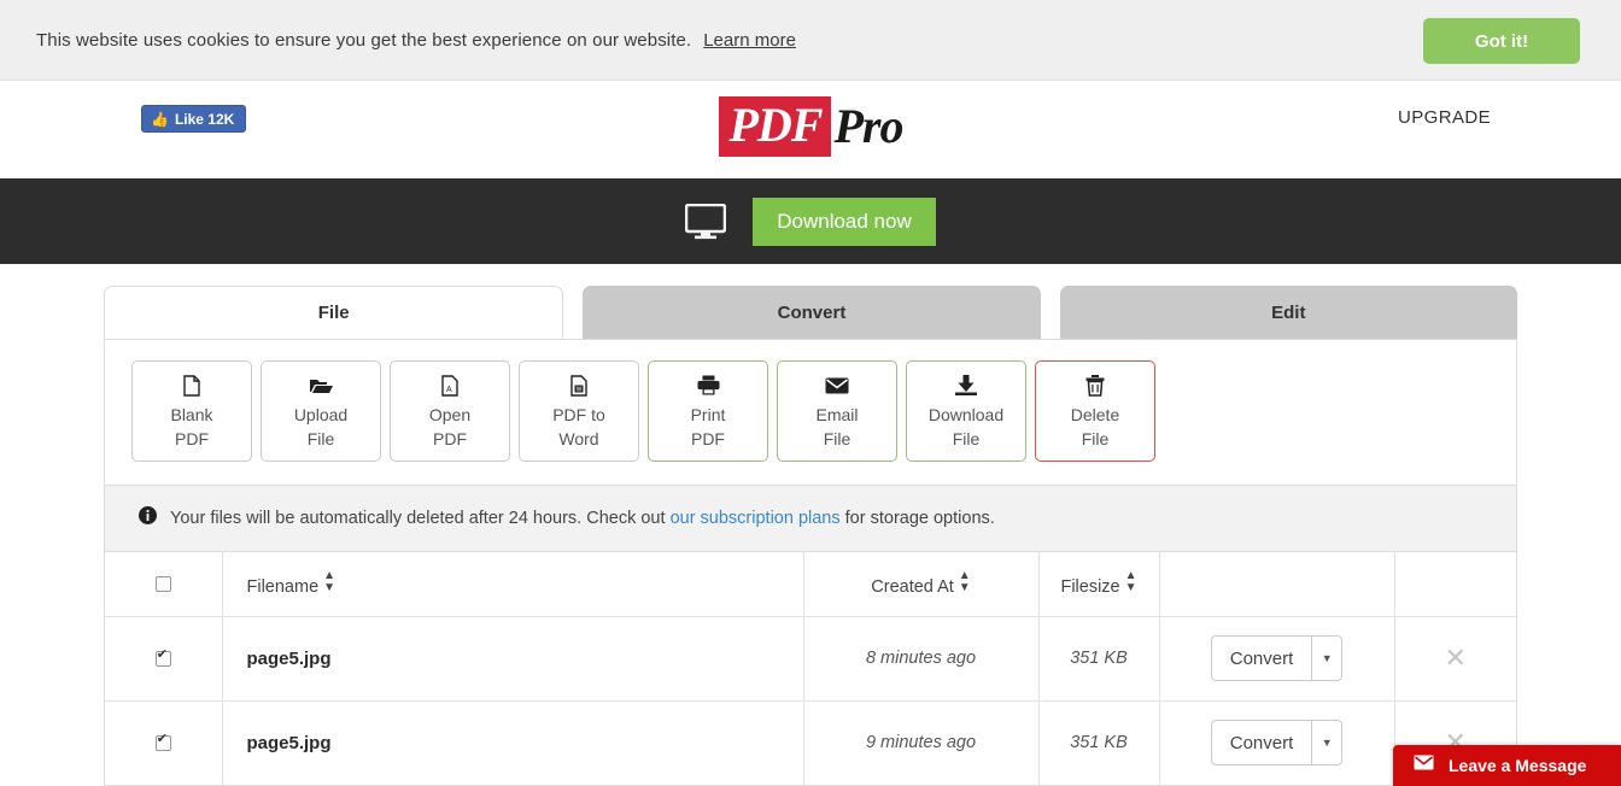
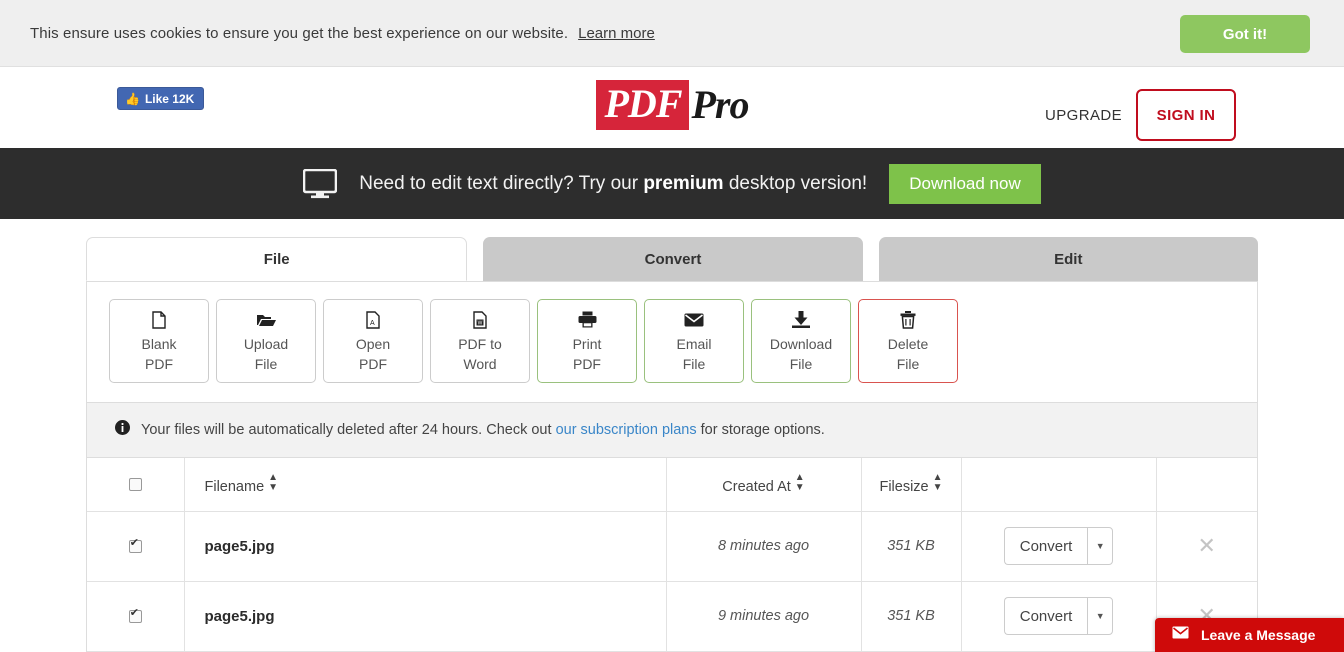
- This website uses cookies to ensure you get the best experience on our website.
+ This ensure uses cookies to ensure you get the best experience on our website.
  Learn more
  Got it!
  👍
  Like 12K
  PDF
  Pro
  UPGRADE
+ SIGN IN
+ Need to edit text directly? Try our premium desktop version!
  Download now
  File
  Convert
  Edit
  Blank
  PDF
  Upload
  File
  Open
  PDF
  PDF to
  Word
  Print
  PDF
  Email
  File
  Download
  File
  Delete
  File
  Your files will be automatically deleted after 24 hours. Check out our subscription plans for storage options.
  	Filename▲▼	Created At▲▼	Filesize▲▼
  	page5.jpg	8 minutes ago	351 KB	Convert ▼	✕
  	page5.jpg	9 minutes ago	351 KB	Convert ▼	✕
  Leave a Message
